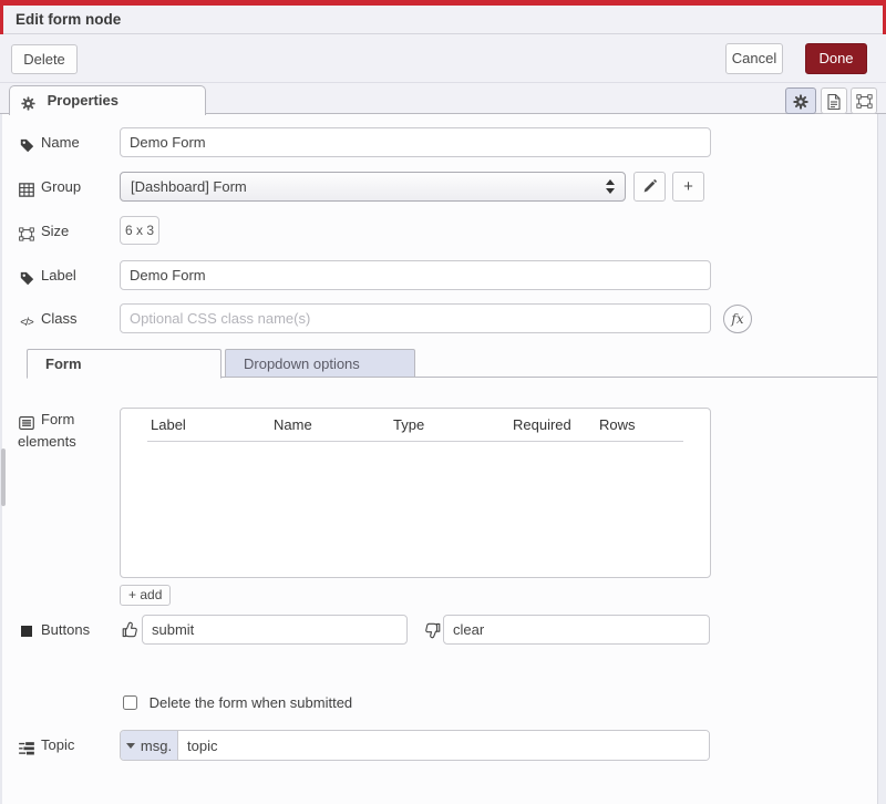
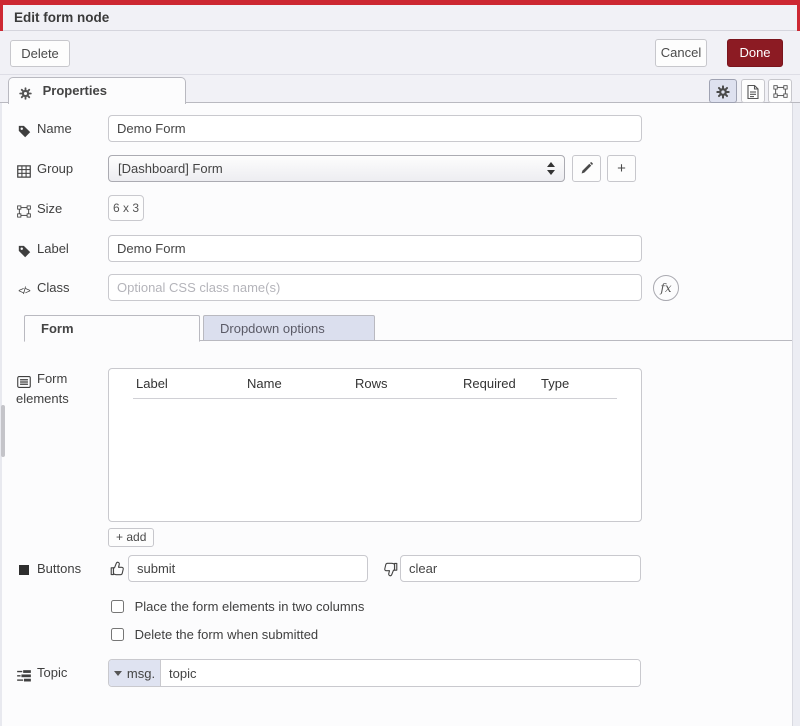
  Edit form node
  Delete
  Cancel
  Done
  Properties
  Name
  Demo Form
  Group
  [Dashboard] Form
  +
  Size
  6 x 3
  Label
  Demo Form
  </> Class
  Optional CSS class name(s)
  fx
  Form
  Dropdown options
  Form elements
  Label
  Name
- Type
+ Rows
  Required
- Rows
+ Type
  + add
  Buttons
  submit
  clear
+ Place the form elements in two columns
  Delete the form when submitted
  Topic
  msg.
  topic
